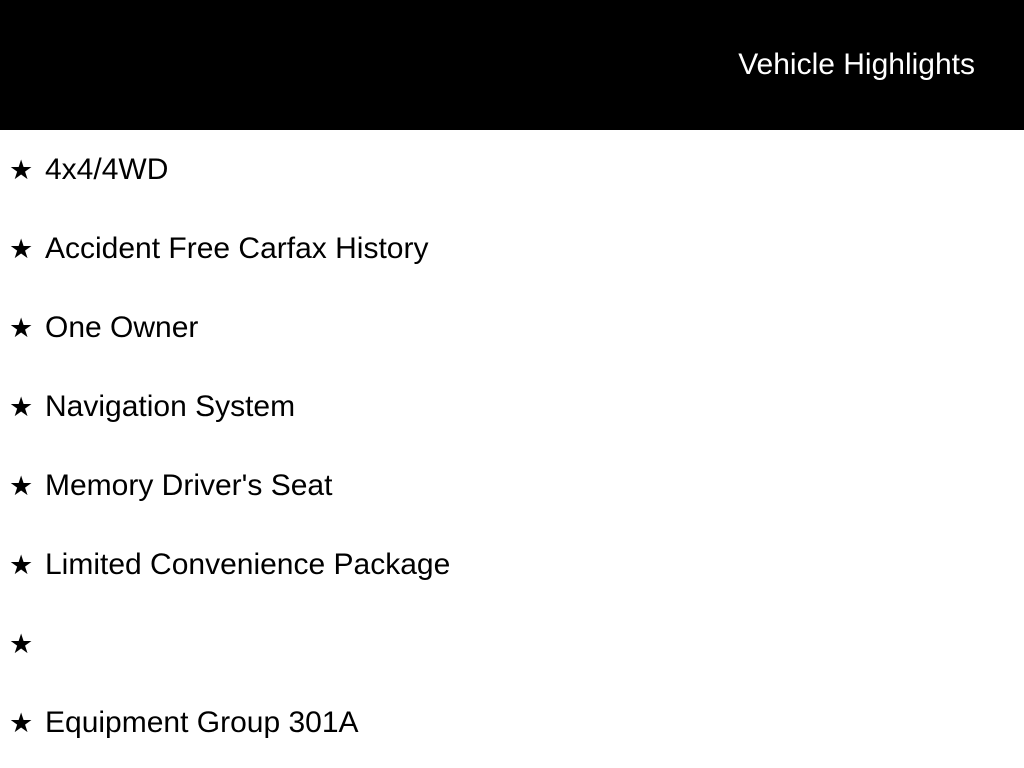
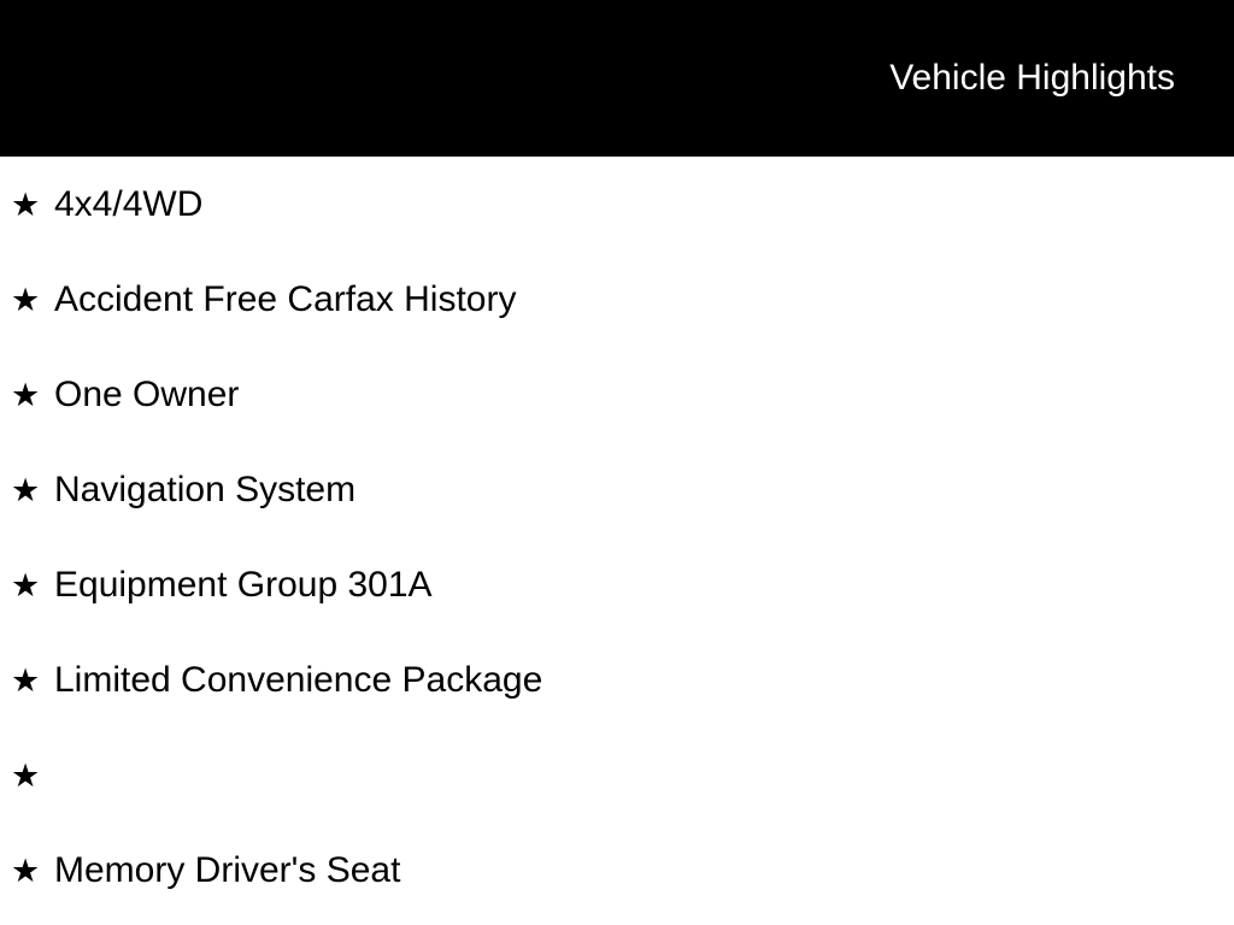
  Vehicle Highlights
  ★
  4x4/4WD
  ★
  Accident Free Carfax History
  ★
  One Owner
  ★
  Navigation System
  ★
- Memory Driver's Seat
+ Equipment Group 301A
  ★
  Limited Convenience Package
  ★
  ★
- Equipment Group 301A
+ Memory Driver's Seat
